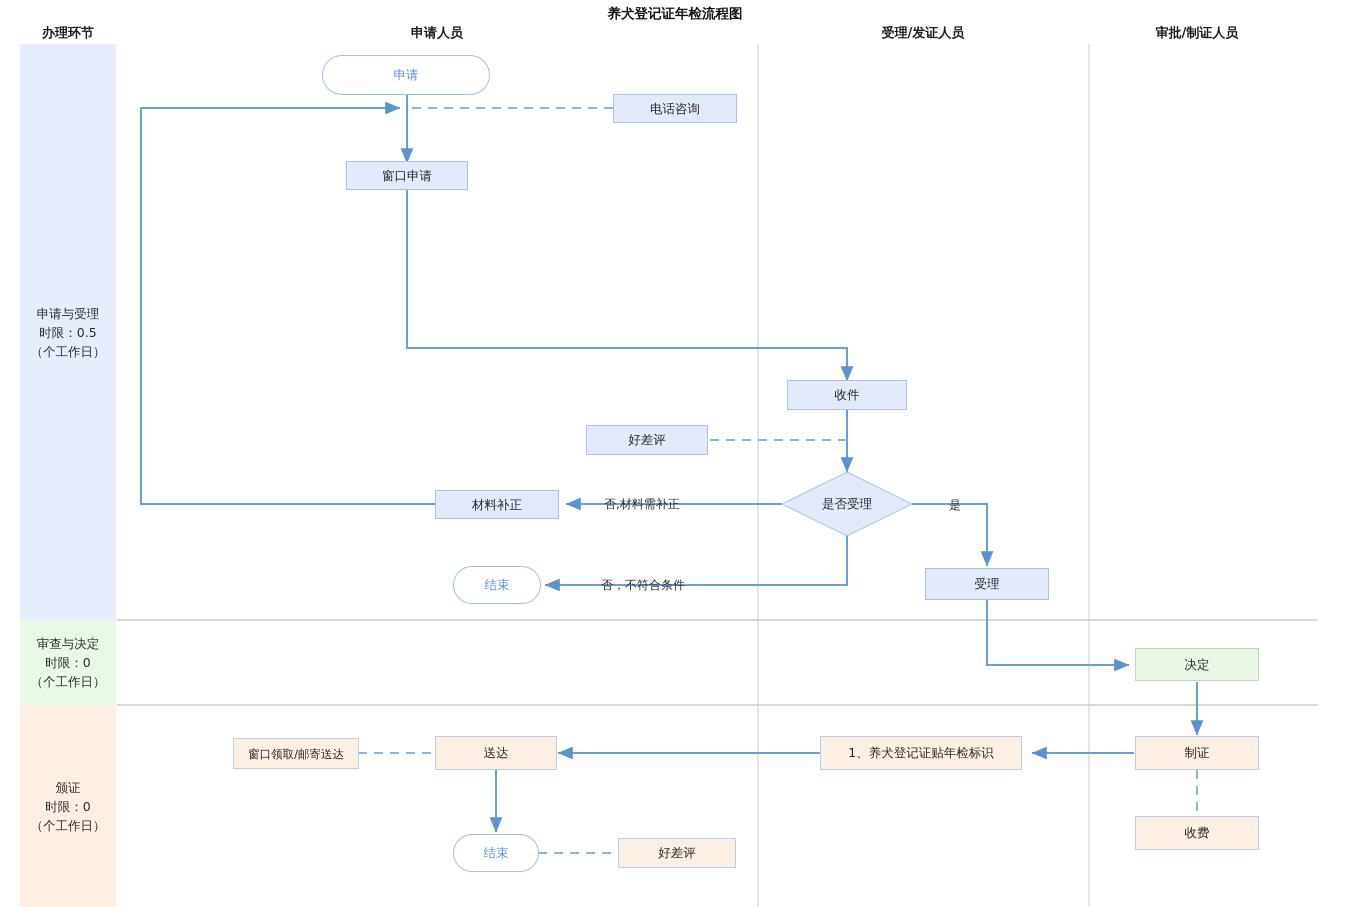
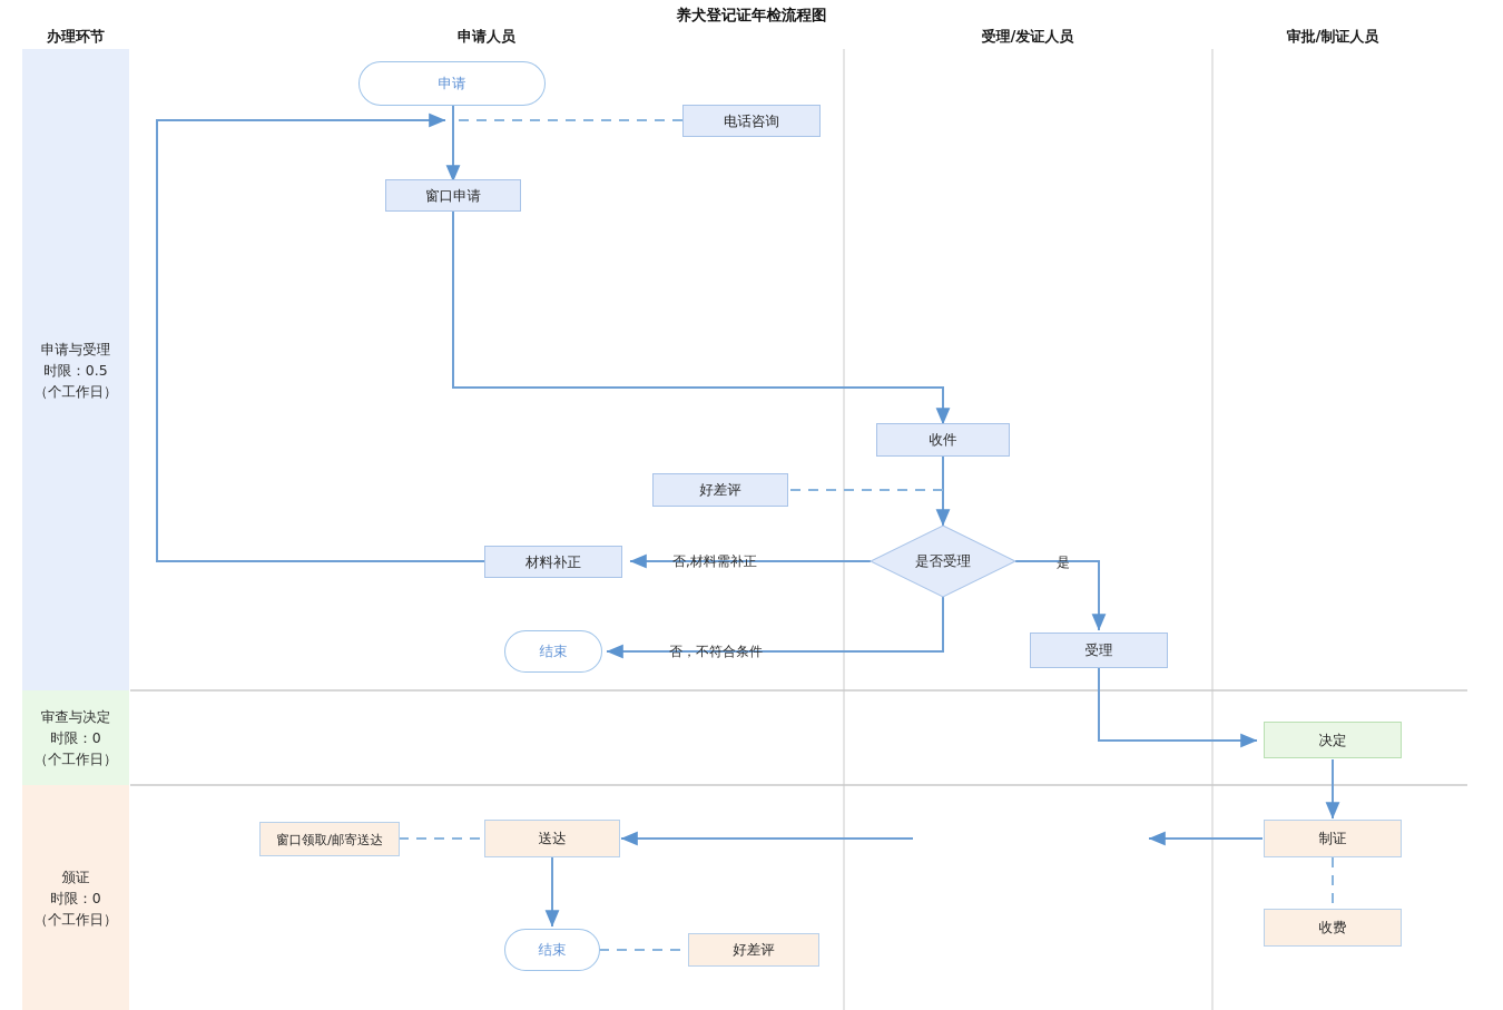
  养犬登记证年检流程图
  办理环节
  申请人员
  受理/发证人员
  审批/制证人员
  申请与受理
  时限：0.5
  （个工作日）
  审查与决定
  时限：0
  （个工作日）
  颁证
  时限：0
  （个工作日）
  申请
  电话咨询
  窗口申请
  收件
  好差评
  是否受理
  材料补正
  结束
  受理
  决定
  制证
  收费
- 1、养犬登记证贴年检标识
  送达
  窗口领取/邮寄送达
  结束
  好差评
  否,材料需补正
  是
  否，不符合条件
